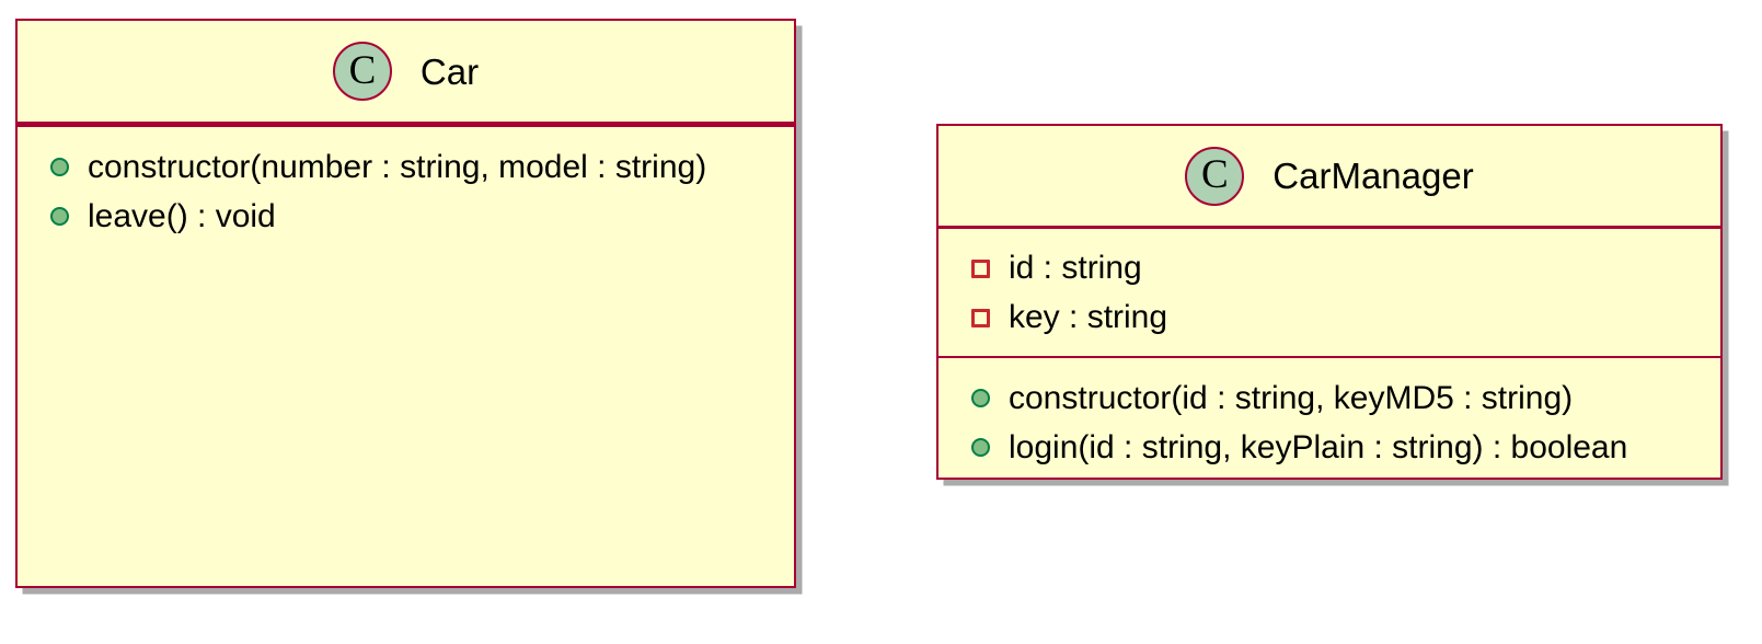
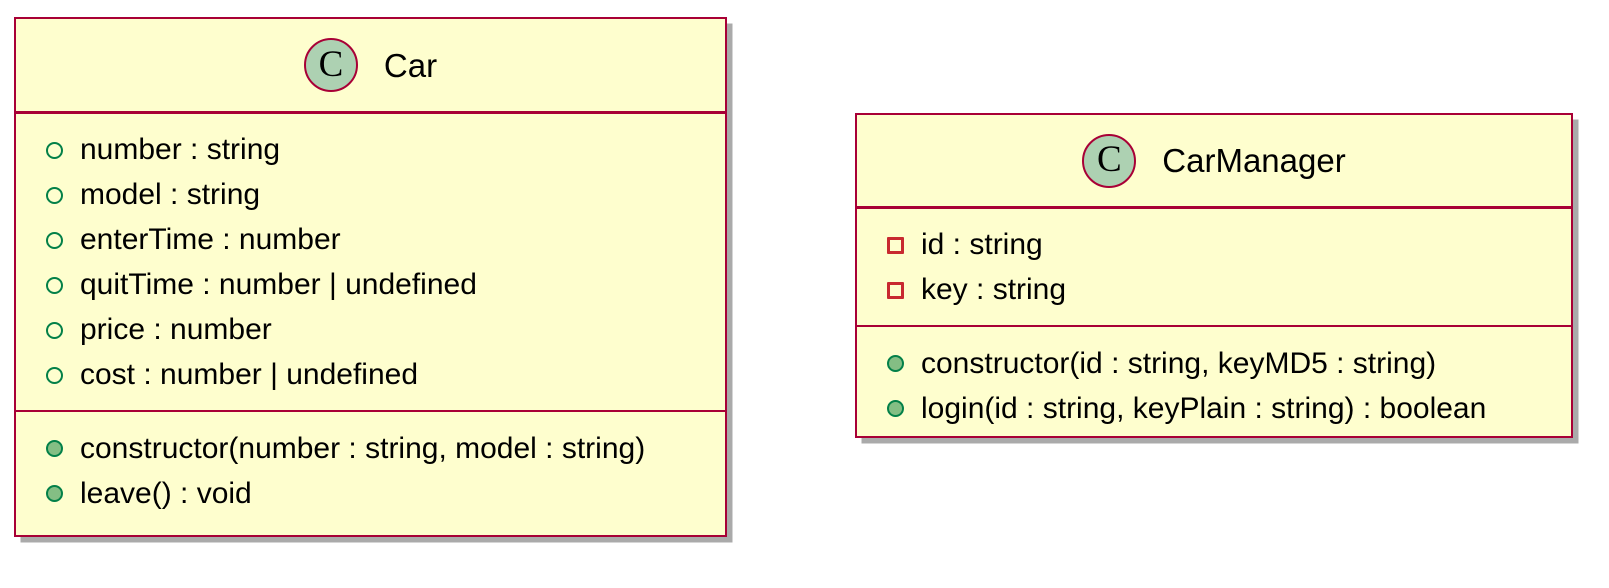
  C
  Car
+ number : string
+ model : string
+ enterTime : number
+ quitTime : number | undefined
+ price : number
+ cost : number | undefined
  constructor(number : string, model : string)
  leave() : void
  C
  CarManager
  id : string
  key : string
  constructor(id : string, keyMD5 : string)
  login(id : string, keyPlain : string) : boolean
